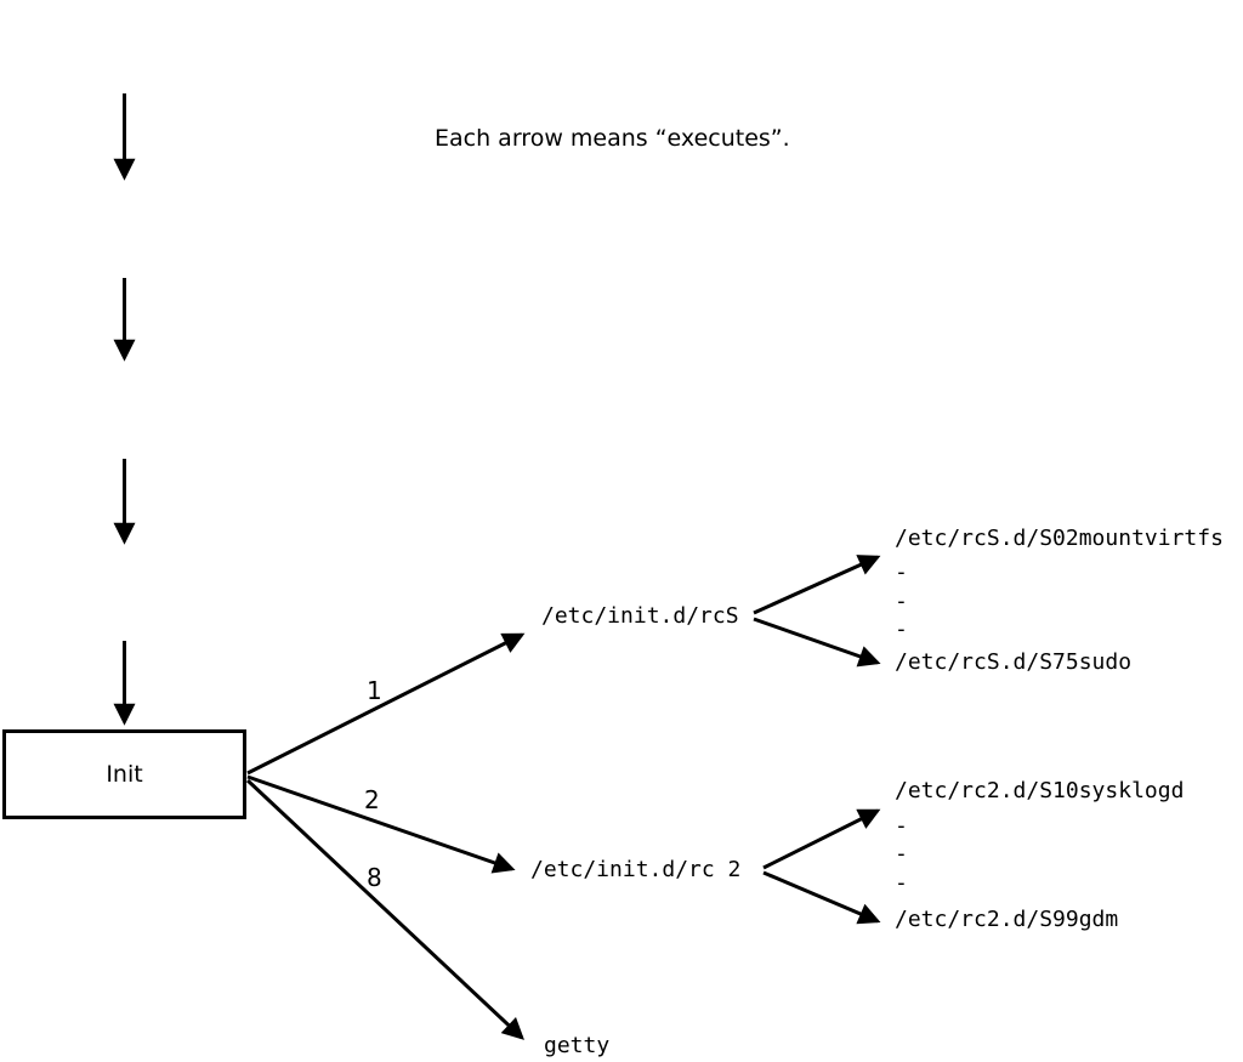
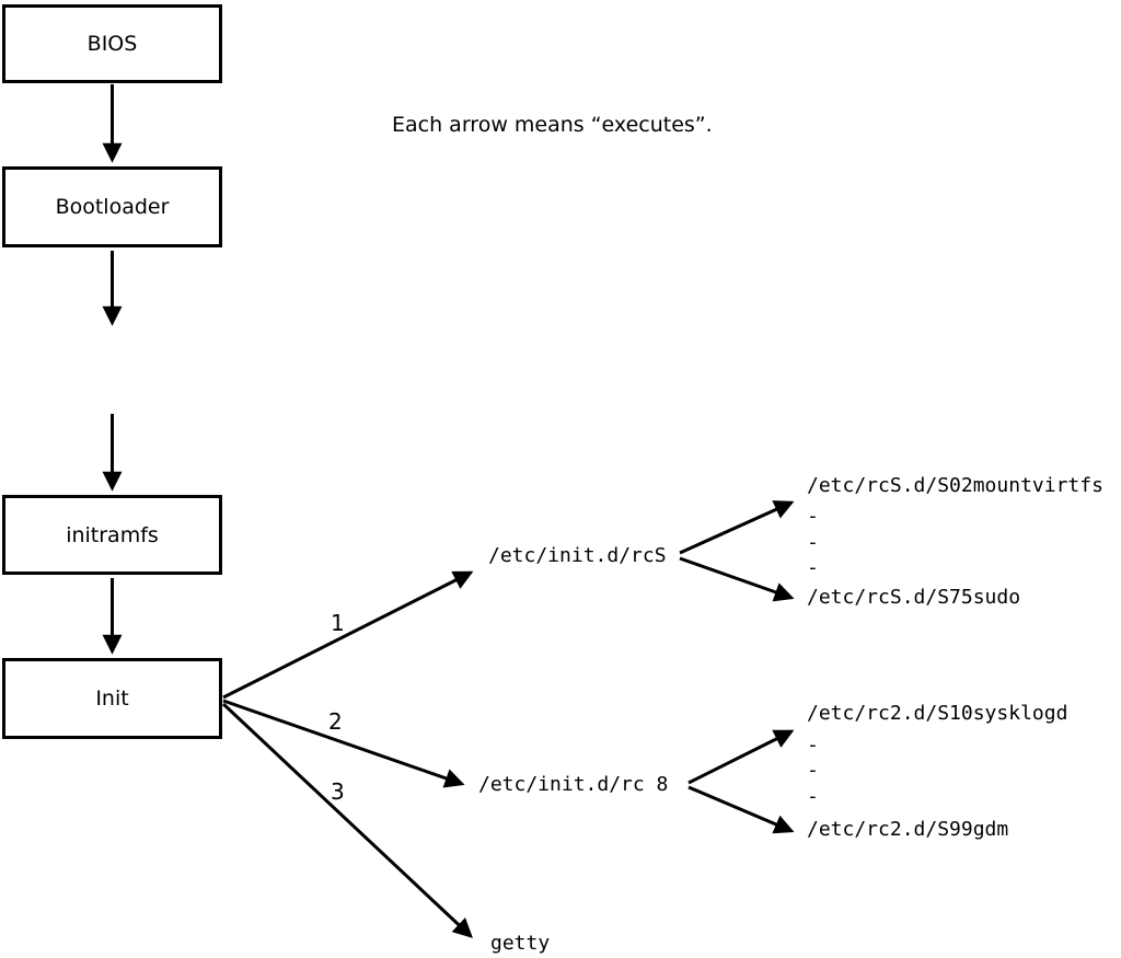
+ BIOS
+ Bootloader
+ initramfs
  Init
  Each arrow means “executes”.
  1
  2
- 8
+ 3
  /etc/init.d/rcS
  /etc/rcS.d/S02mountvirtfs
  -
  -
  -
  /etc/rcS.d/S75sudo
- /etc/init.d/rc 2
+ /etc/init.d/rc 8
  /etc/rc2.d/S10sysklogd
  -
  -
  -
  /etc/rc2.d/S99gdm
  getty
